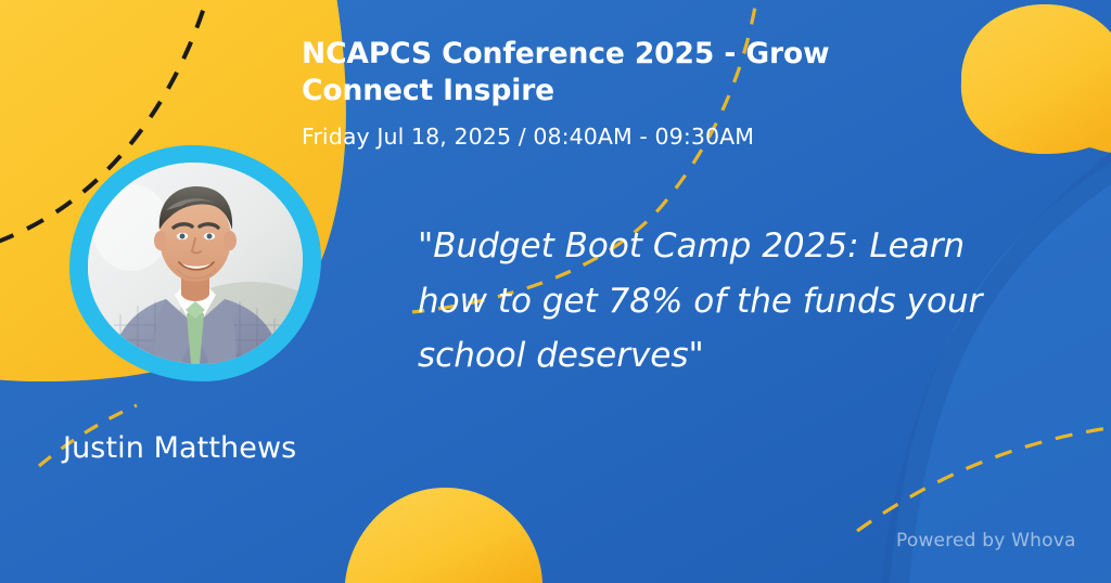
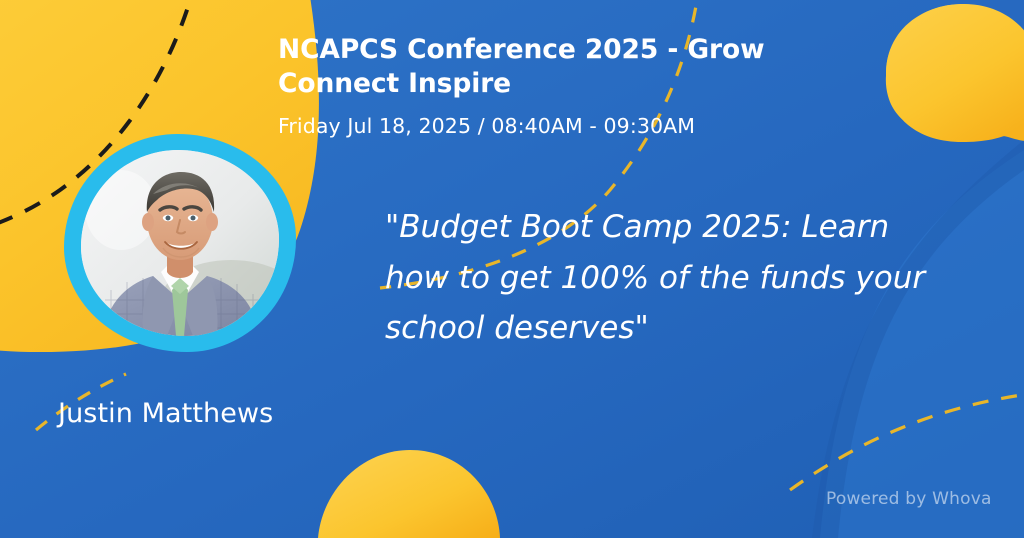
  NCAPCS Conference 2025 - Grow Connect Inspire
  Friday Jul 18, 2025 / 08:40AM - 09:30AM
- "Budget Boot Camp 2025: Learn how to get 78% of the funds your school deserves"
+ "Budget Boot Camp 2025: Learn how to get 100% of the funds your school deserves"
  Justin Matthews
  Powered by Whova
